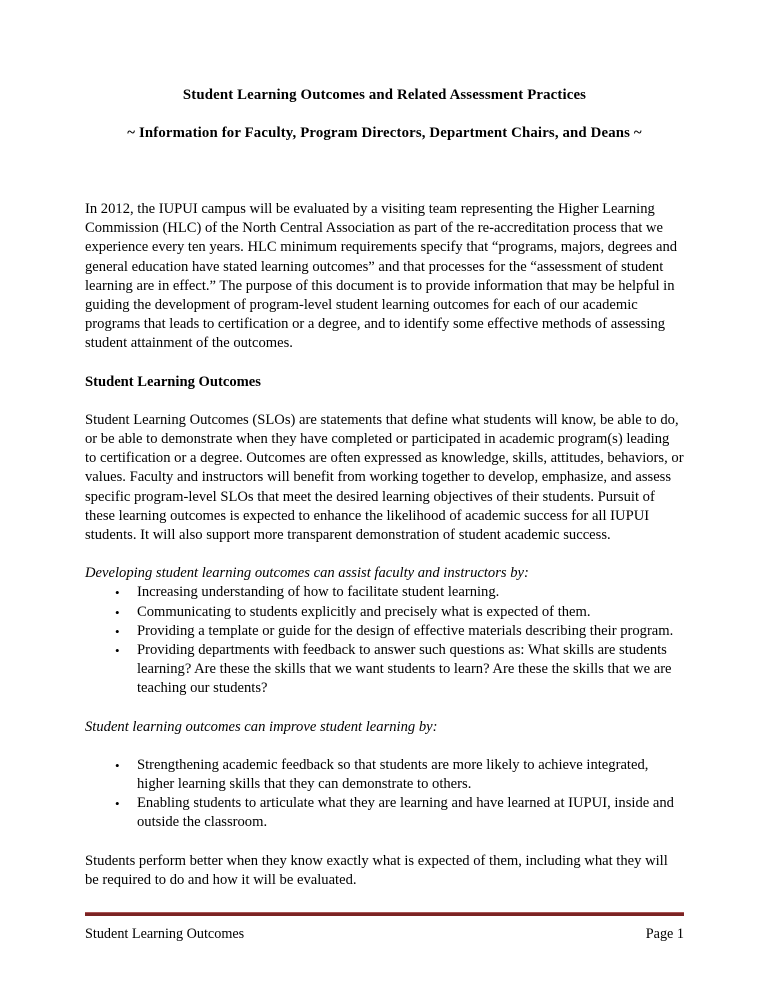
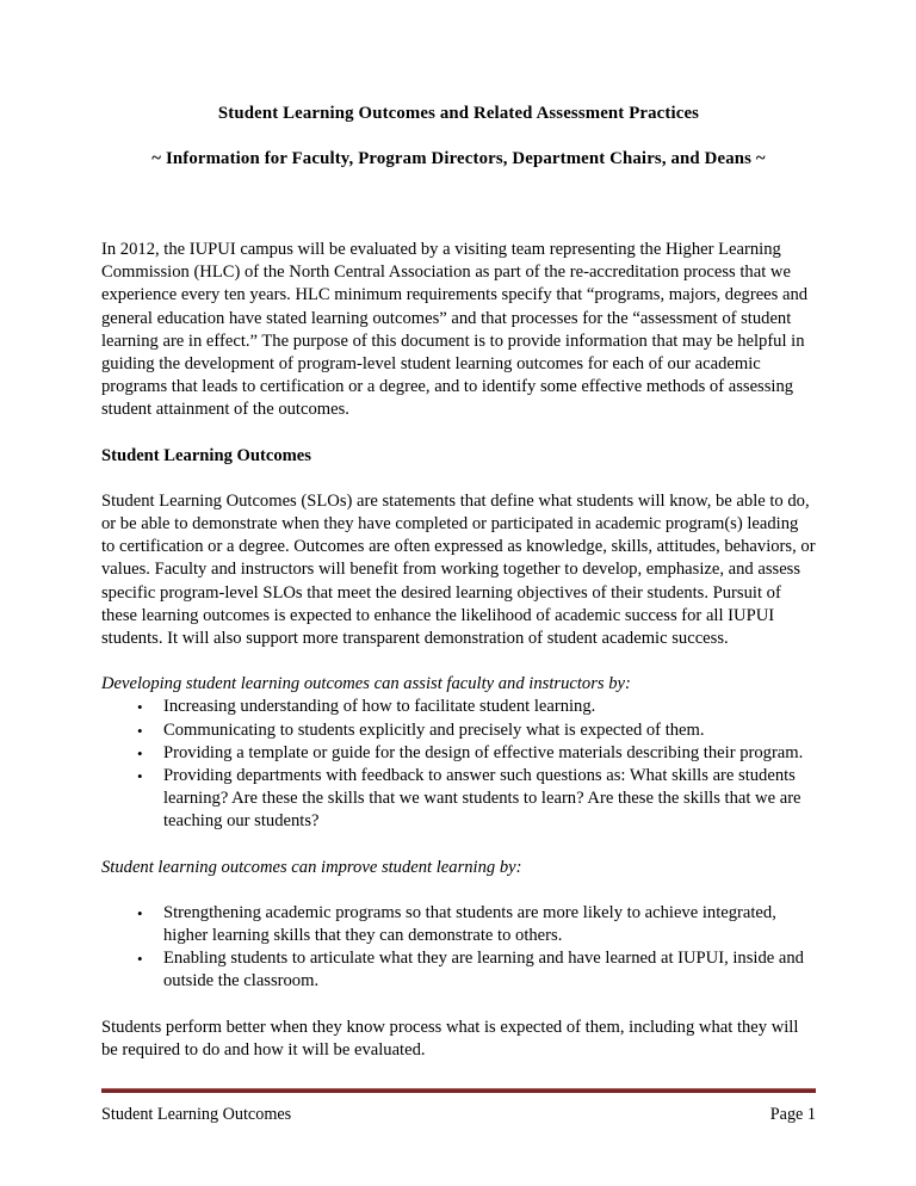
  Student Learning Outcomes and Related Assessment Practices
  ~ Information for Faculty, Program Directors, Department Chairs, and Deans ~
  In 2012, the IUPUI campus will be evaluated by a visiting team representing the Higher Learning Commission (HLC) of the North Central Association as part of the re-accreditation process that we experience every ten years. HLC minimum requirements specify that “programs, majors, degrees and general education have stated learning outcomes” and that processes for the “assessment of student learning are in effect.” The purpose of this document is to provide information that may be helpful in guiding the development of program-level student learning outcomes for each of our academic programs that leads to certification or a degree, and to identify some effective methods of assessing student attainment of the outcomes.
  Student Learning Outcomes
  Student Learning Outcomes (SLOs) are statements that define what students will know, be able to do, or be able to demonstrate when they have completed or participated in academic program(s) leading to certification or a degree. Outcomes are often expressed as knowledge, skills, attitudes, behaviors, or values. Faculty and instructors will benefit from working together to develop, emphasize, and assess specific program-level SLOs that meet the desired learning objectives of their students. Pursuit of these learning outcomes is expected to enhance the likelihood of academic success for all IUPUI students. It will also support more transparent demonstration of student academic success.
  Developing student learning outcomes can assist faculty and instructors by:
  Increasing understanding of how to facilitate student learning.
  Communicating to students explicitly and precisely what is expected of them.
  Providing a template or guide for the design of effective materials describing their program.
  Providing departments with feedback to answer such questions as: What skills are students learning? Are these the skills that we want students to learn? Are these the skills that we are teaching our students?
  Student learning outcomes can improve student learning by:
- Strengthening academic feedback so that students are more likely to achieve integrated, higher learning skills that they can demonstrate to others.
+ Strengthening academic programs so that students are more likely to achieve integrated, higher learning skills that they can demonstrate to others.
  Enabling students to articulate what they are learning and have learned at IUPUI, inside and outside the classroom.
- Students perform better when they know exactly what is expected of them, including what they will be required to do and how it will be evaluated.
+ Students perform better when they know process what is expected of them, including what they will be required to do and how it will be evaluated.
  Student Learning Outcomes
  Page 1
